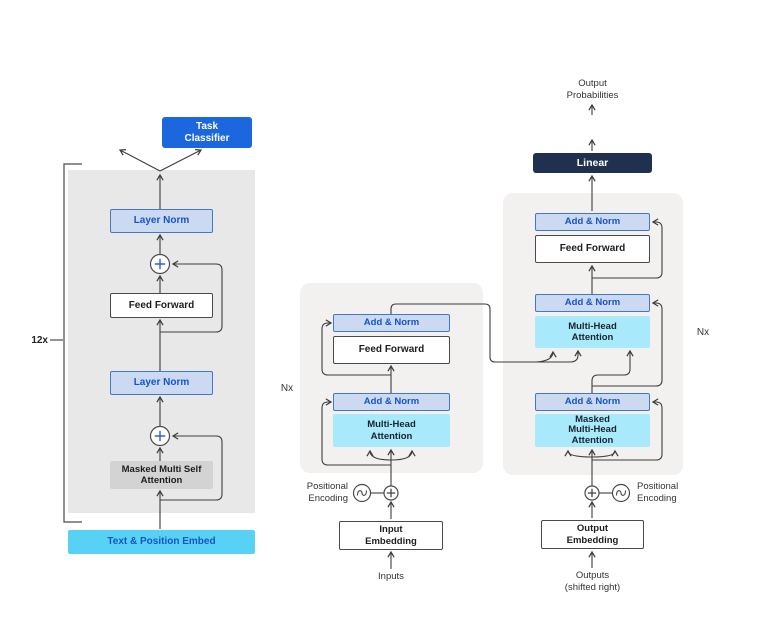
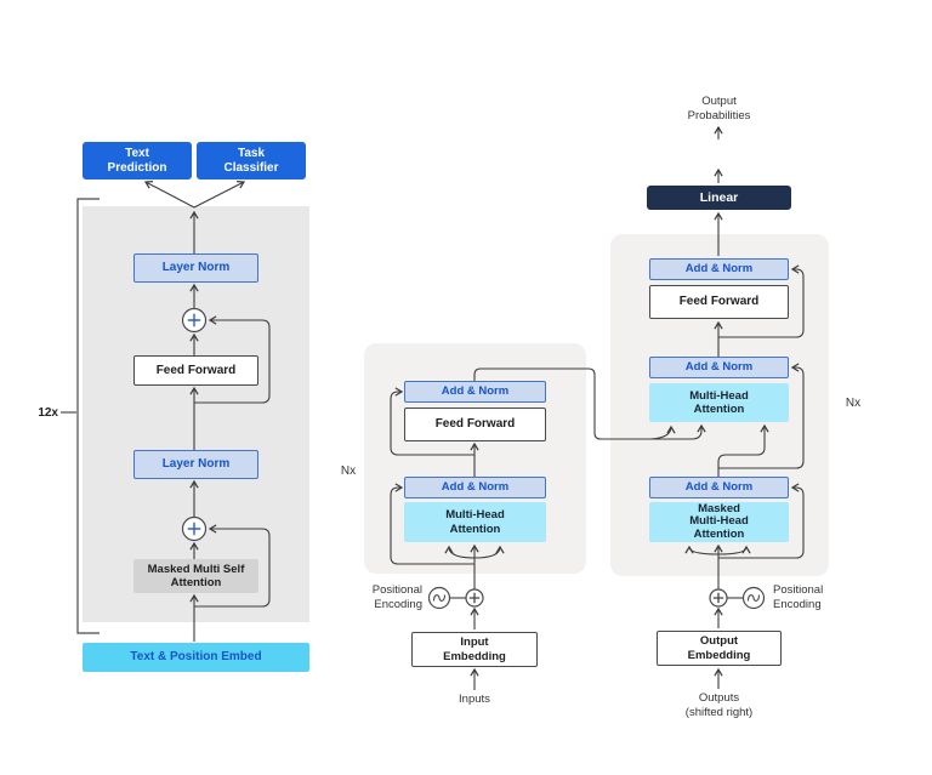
+ Text
+ Prediction
  Task
  Classifier
  Layer Norm
  Feed Forward
  Layer Norm
  Masked Multi Self
  Attention
  Text & Position Embed
  12x
  Add & Norm
  Feed Forward
  Add & Norm
  Multi-Head
  Attention
  Input
  Embedding
  Positional
  Encoding
  Inputs
  Nx
  Output
  Probabilities
  Linear
  Add & Norm
  Feed Forward
  Add & Norm
  Multi-Head
  Attention
  Add & Norm
  Masked
  Multi-Head
  Attention
  Output
  Embedding
  Positional
  Encoding
  Outputs
  (shifted right)
  Nx
